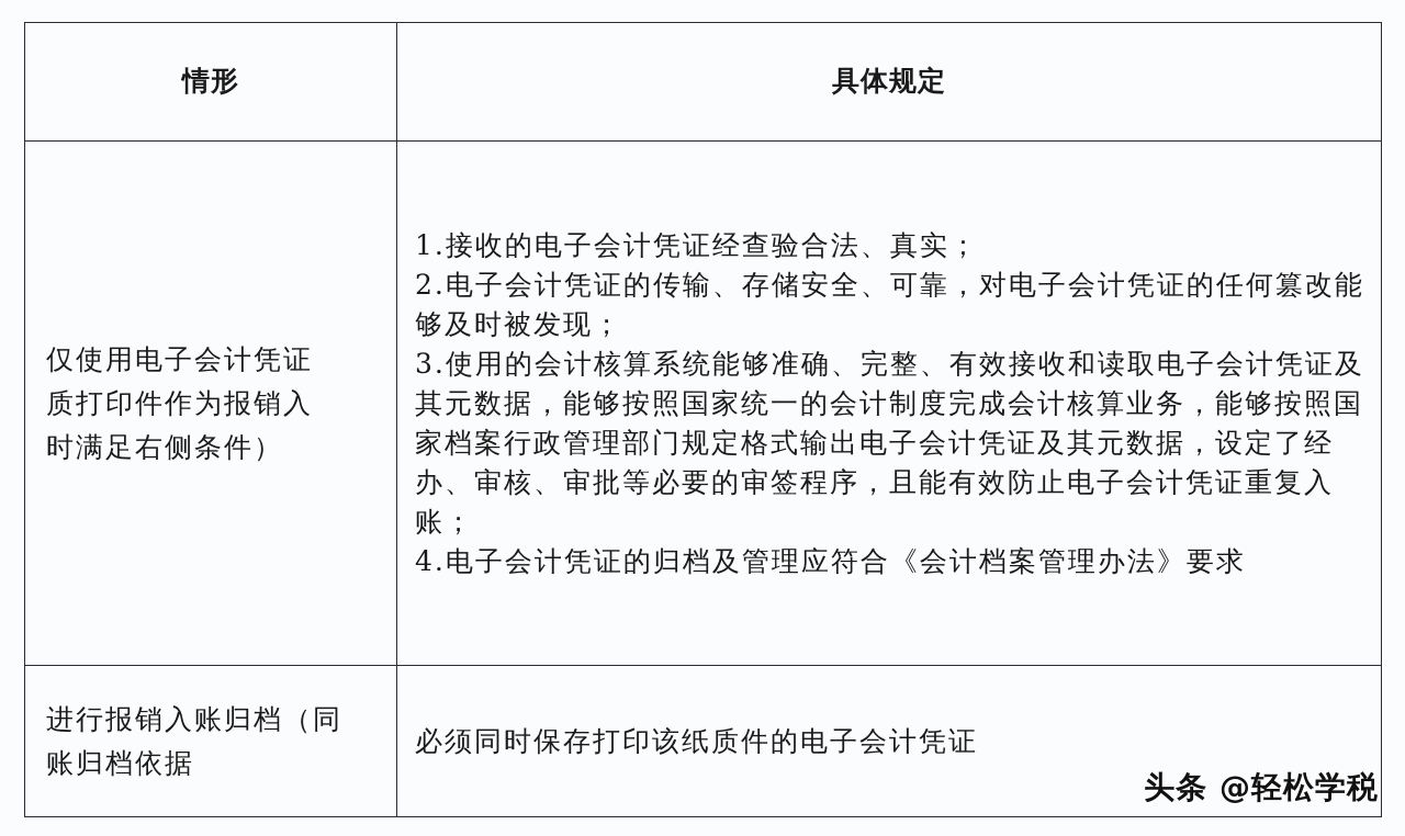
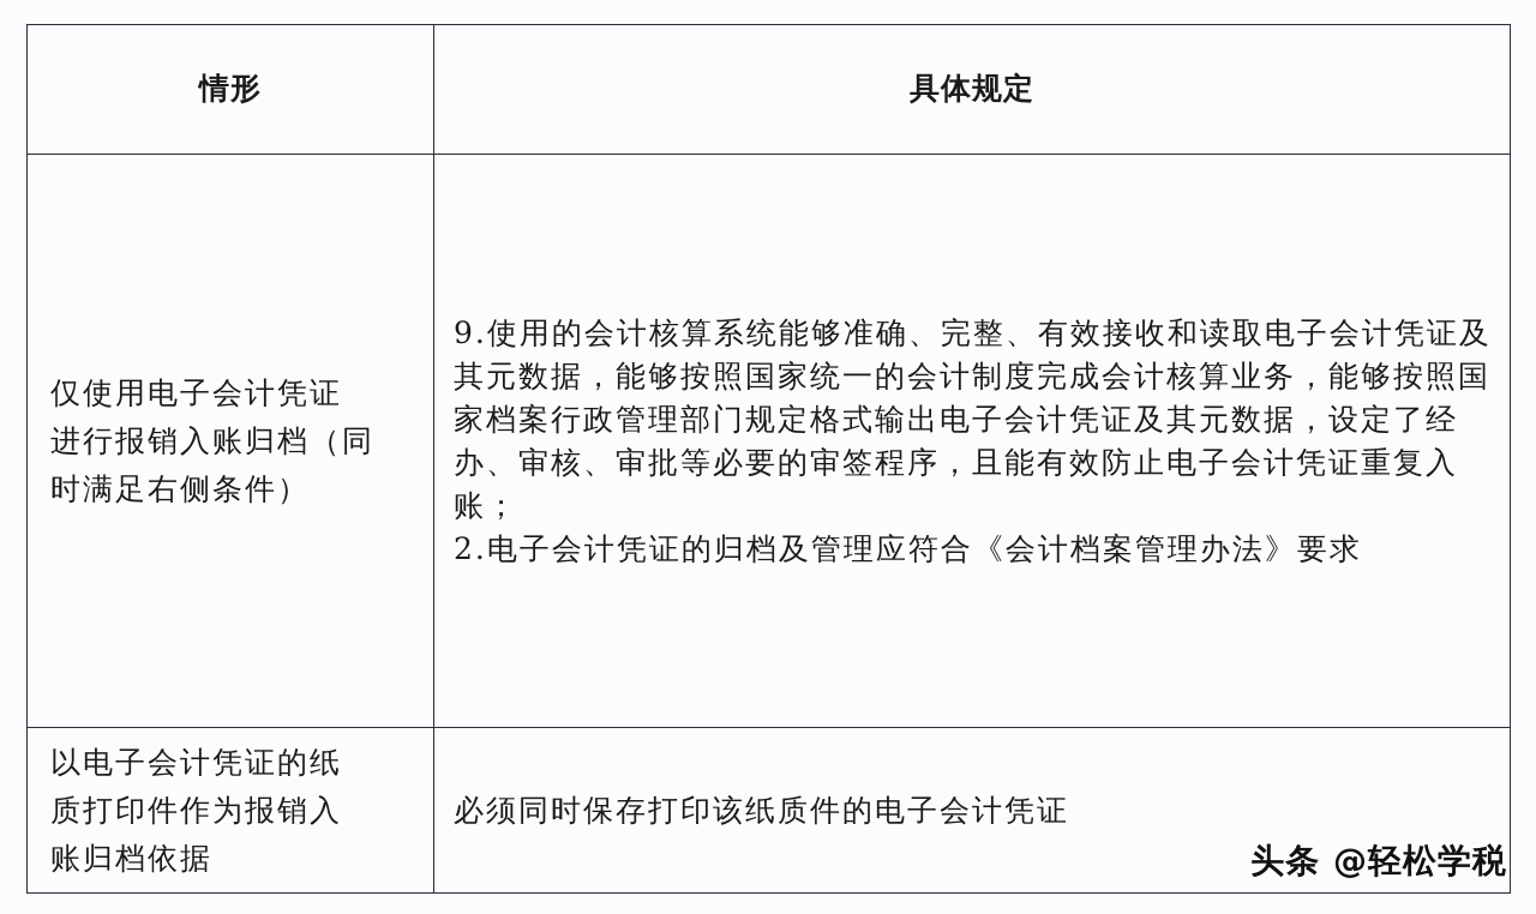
  情形
  具体规定
  仅使用电子会计凭证
- 质打印件作为报销入
+ 进行报销入账归档（同
  时满足右侧条件）
- 1.接收的电子会计凭证经查验合法、真实；
- 2.电子会计凭证的传输、存储安全、可靠，对电子会计凭证的任何篡改能够及时被发现；
- 3.使用的会计核算系统能够准确、完整、有效接收和读取电子会计凭证及其元数据，能够按照国家统一的会计制度完成会计核算业务，能够按照国家档案行政管理部门规定格式输出电子会计凭证及其元数据，设定了经办、审核、审批等必要的审签程序，且能有效防止电子会计凭证重复入账；
+ 9.使用的会计核算系统能够准确、完整、有效接收和读取电子会计凭证及其元数据，能够按照国家统一的会计制度完成会计核算业务，能够按照国家档案行政管理部门规定格式输出电子会计凭证及其元数据，设定了经办、审核、审批等必要的审签程序，且能有效防止电子会计凭证重复入账；
- 4.电子会计凭证的归档及管理应符合《会计档案管理办法》要求
+ 2.电子会计凭证的归档及管理应符合《会计档案管理办法》要求
+ 以电子会计凭证的纸
- 进行报销入账归档（同
+ 质打印件作为报销入
  账归档依据
  必须同时保存打印该纸质件的电子会计凭证
  头条 @轻松学税
